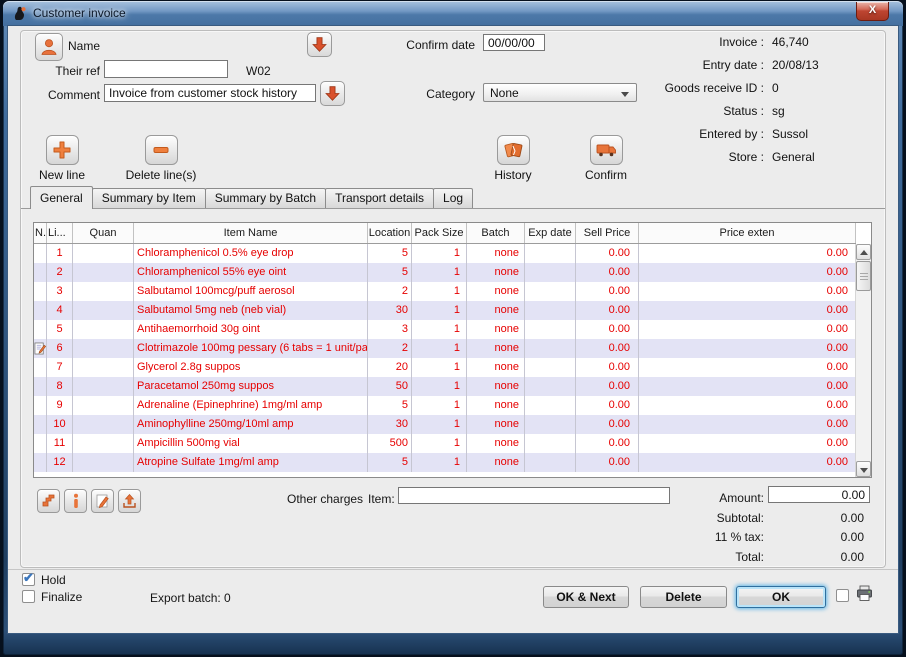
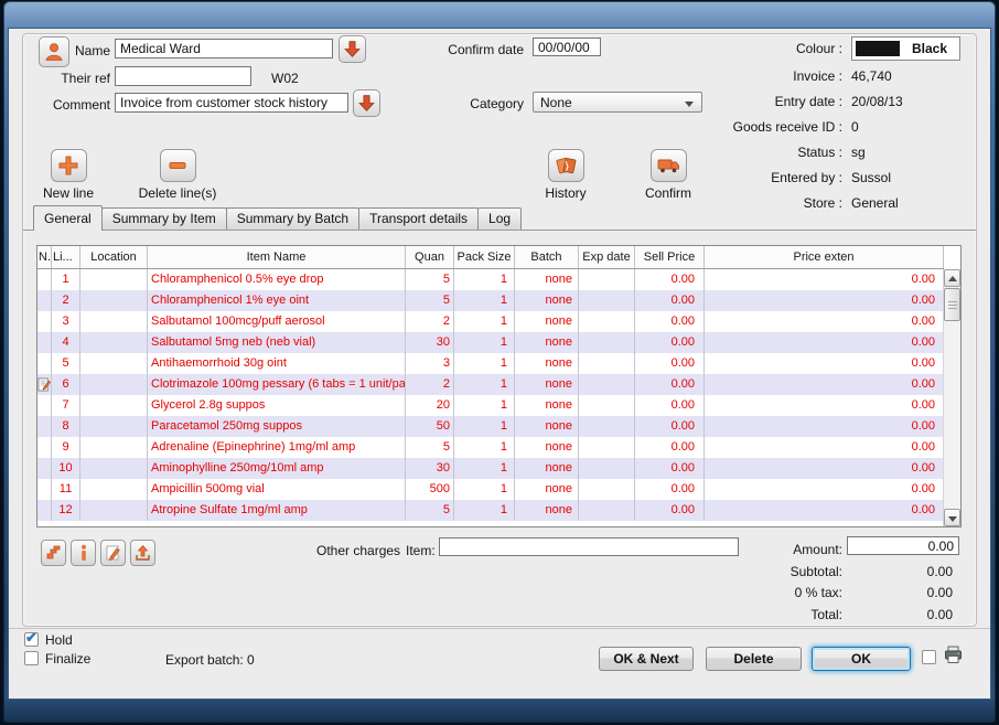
- Customer invoice
- X
  Name
+ Medical Ward
  Their ref
  W02
  Comment
  Invoice from customer stock history
  Confirm date
  00/00/00
  Category
  None
+ Colour :
+ Black
  Invoice :
  46,740
  Entry date :
  20/08/13
  Goods receive ID :
  0
  Status :
  sg
  Entered by :
  Sussol
  Store :
  General
  New line
  Delete line(s)
  History
  Confirm
  General
  Summary by Item
  Summary by Batch
  Transport details
  Log
  Li...
- Quan
+ Location
  Item Name
- Location
+ Quan
  Pack Size
  Batch
  Exp date
  Sell Price
  Price exten
  1
  Chloramphenicol 0.5% eye drop
  5
  1
  none
  0.00
  0.00
  2
- Chloramphenicol 55% eye oint
+ Chloramphenicol 1% eye oint
  5
  1
  none
  0.00
  0.00
  3
  Salbutamol 100mcg/puff aerosol
  2
  1
  none
  0.00
  0.00
  4
  Salbutamol 5mg neb (neb vial)
  30
  1
  none
  0.00
  0.00
  5
  Antihaemorrhoid 30g oint
  3
  1
  none
  0.00
  0.00
  6
  Clotrimazole 100mg pessary (6 tabs = 1 unit/pa
  2
  1
  none
  0.00
  0.00
  7
  Glycerol 2.8g suppos
  20
  1
  none
  0.00
  0.00
  8
  Paracetamol 250mg suppos
  50
  1
  none
  0.00
  0.00
  9
  Adrenaline (Epinephrine) 1mg/ml amp
  5
  1
  none
  0.00
  0.00
  10
  Aminophylline 250mg/10ml amp
  30
  1
  none
  0.00
  0.00
  11
  Ampicillin 500mg vial
  500
  1
  none
  0.00
  0.00
  12
  Atropine Sulfate 1mg/ml amp
  5
  1
  none
  0.00
  0.00
  Other charges
  Item:
  Amount:
  0.00
  Subtotal:
  0.00
- 11 % tax:
+ 0 % tax:
  0.00
  Total:
  0.00
  ✔
  Hold
  Finalize
  Export batch: 0
  OK & Next
  Delete
  OK
